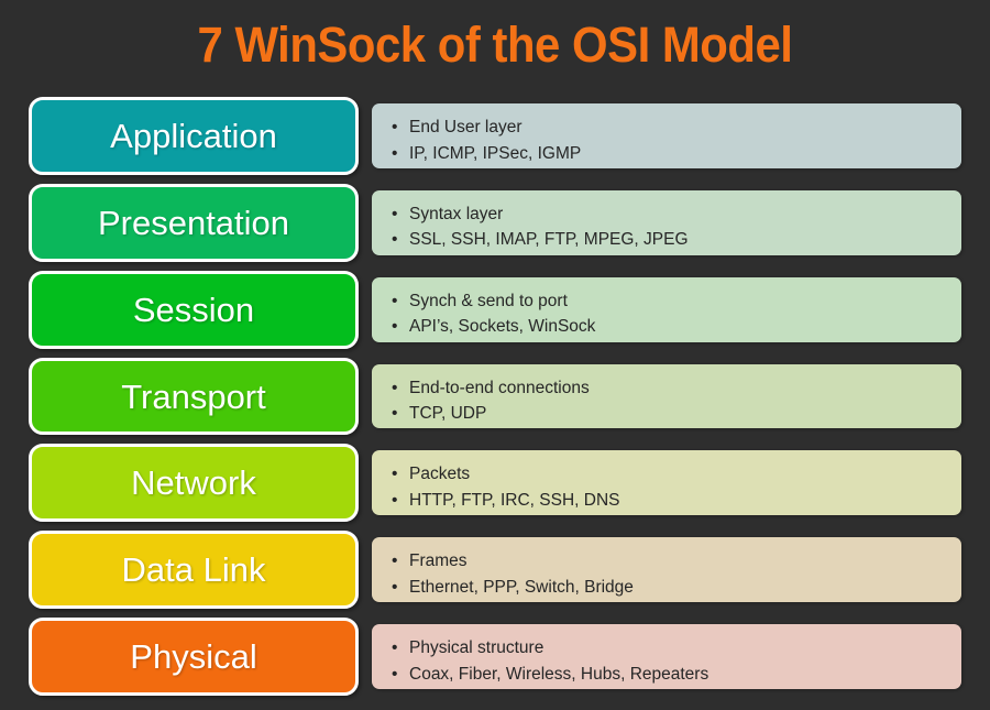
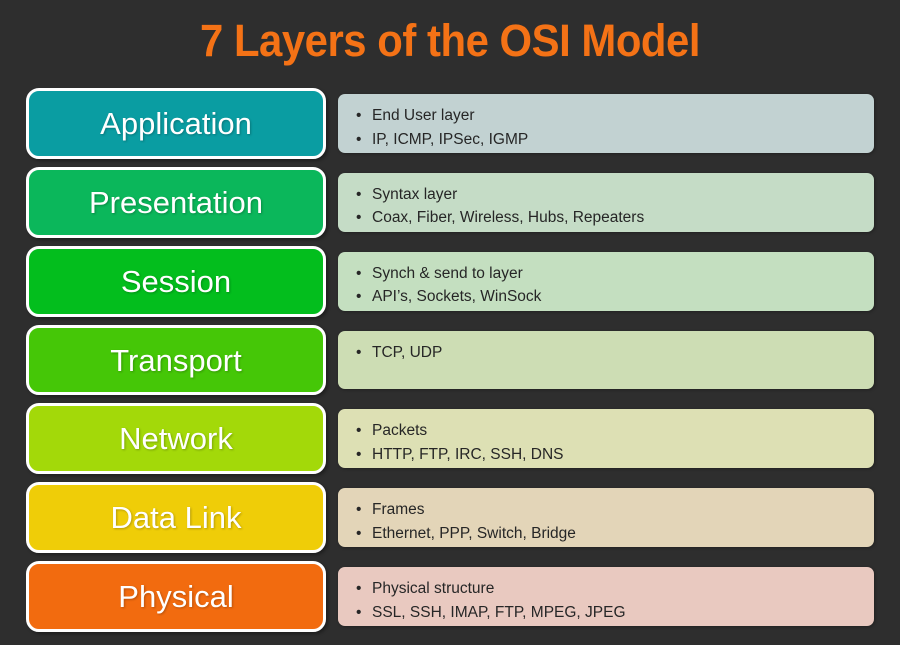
- 7 WinSock of the OSI Model
+ 7 Layers of the OSI Model
  Application
  End User layer
  IP, ICMP, IPSec, IGMP
  Presentation
  Syntax layer
- SSL, SSH, IMAP, FTP, MPEG, JPEG
+ Coax, Fiber, Wireless, Hubs, Repeaters
  Session
- Synch & send to port
+ Synch & send to layer
  API’s, Sockets, WinSock
  Transport
- End-to-end connections
  TCP, UDP
  Network
  Packets
  HTTP, FTP, IRC, SSH, DNS
  Data Link
  Frames
  Ethernet, PPP, Switch, Bridge
  Physical
  Physical structure
- Coax, Fiber, Wireless, Hubs, Repeaters
+ SSL, SSH, IMAP, FTP, MPEG, JPEG
